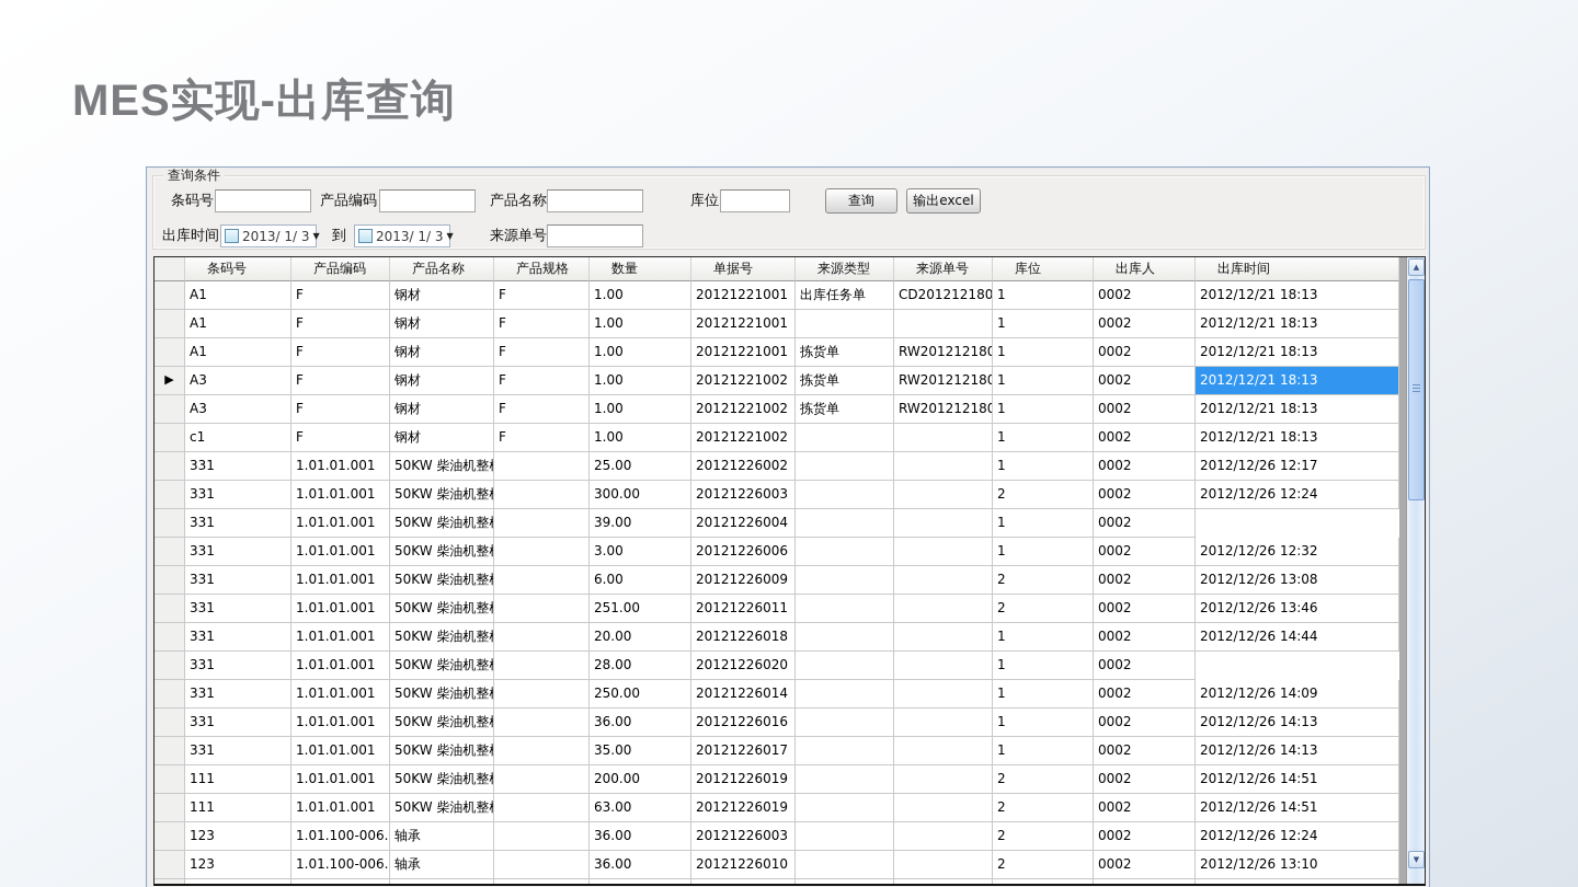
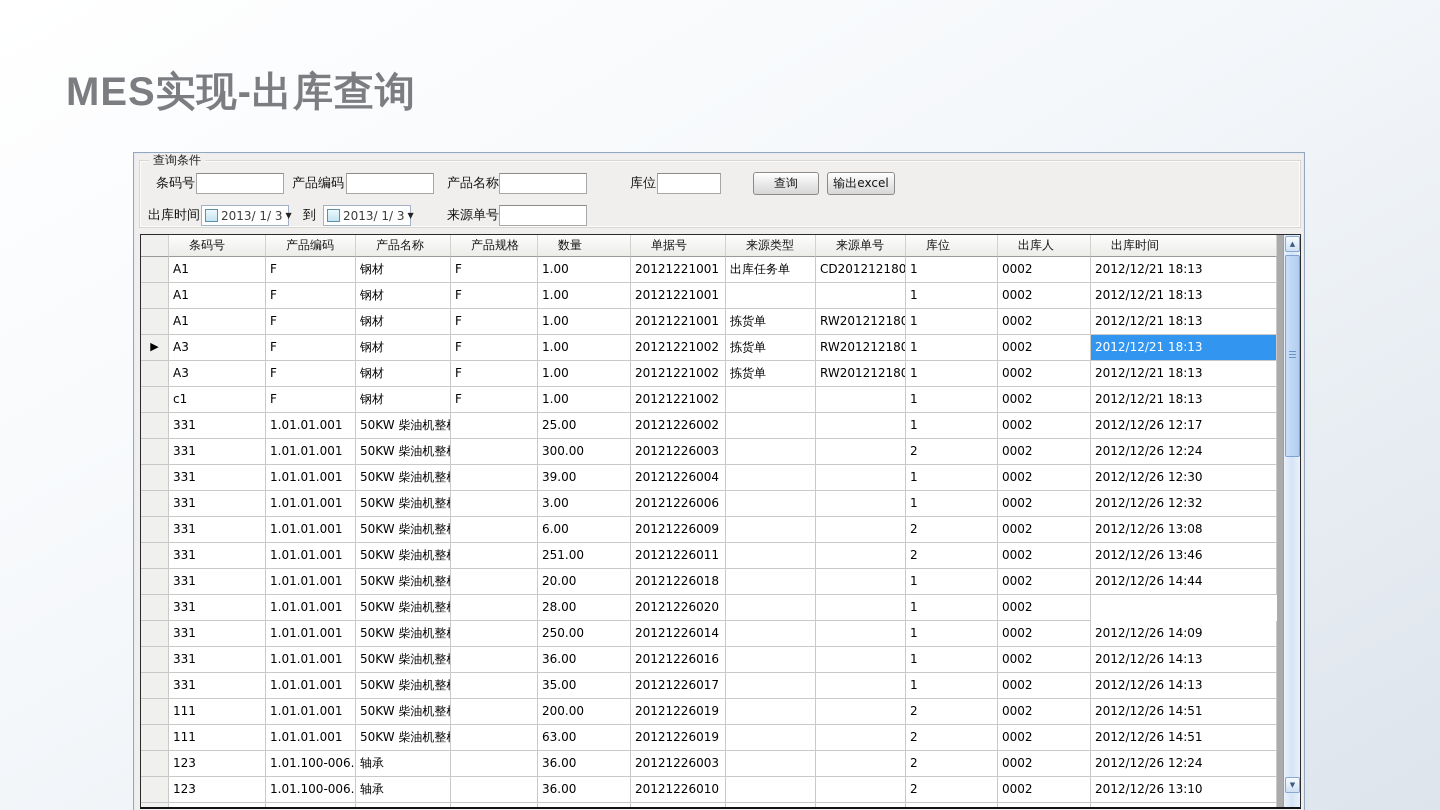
  MES实现-出库查询
  查询条件
  条码号
  产品编码
  产品名称
  库位
  查询
  输出excel
  出库时间
  2013/ 1/ 3
  ▼
  到
  2013/ 1/ 3
  ▼
  来源单号
  条码号
  产品编码
  产品名称
  产品规格
  数量
  单据号
  来源类型
  来源单号
  库位
  出库人
  出库时间
  A1
  F
  钢材
  F
  1.00
  20121221001
  出库任务单
  CD201212180
  1
  0002
  2012/12/21 18:13
  A1
  F
  钢材
  F
  1.00
  20121221001
  1
  0002
  2012/12/21 18:13
  A1
  F
  钢材
  F
  1.00
  20121221001
  拣货单
  RW201212180
  1
  0002
  2012/12/21 18:13
  ▶
  A3
  F
  钢材
  F
  1.00
  20121221002
  拣货单
  RW201212180
  1
  0002
  2012/12/21 18:13
  A3
  F
  钢材
  F
  1.00
  20121221002
  拣货单
  RW201212180
  1
  0002
  2012/12/21 18:13
  c1
  F
  钢材
  F
  1.00
  20121221002
  1
  0002
  2012/12/21 18:13
  331
  1.01.01.001
  50KW 柴油机整
  25.00
  20121226002
  1
  0002
  2012/12/26 12:17
  331
  1.01.01.001
  50KW 柴油机整
  300.00
  20121226003
  2
  0002
  2012/12/26 12:24
  331
  1.01.01.001
  50KW 柴油机整
  39.00
  20121226004
  1
  0002
+ 2012/12/26 12:30
  331
  1.01.01.001
  50KW 柴油机整
  3.00
  20121226006
  1
  0002
  2012/12/26 12:32
  331
  1.01.01.001
  50KW 柴油机整
  6.00
  20121226009
  2
  0002
  2012/12/26 13:08
  331
  1.01.01.001
  50KW 柴油机整
  251.00
  20121226011
  2
  0002
  2012/12/26 13:46
  331
  1.01.01.001
  50KW 柴油机整
  20.00
  20121226018
  1
  0002
  2012/12/26 14:44
  331
  1.01.01.001
  50KW 柴油机整
  28.00
  20121226020
  1
  0002
  331
  1.01.01.001
  50KW 柴油机整
  250.00
  20121226014
  1
  0002
  2012/12/26 14:09
  331
  1.01.01.001
  50KW 柴油机整
  36.00
  20121226016
  1
  0002
  2012/12/26 14:13
  331
  1.01.01.001
  50KW 柴油机整
  35.00
  20121226017
  1
  0002
  2012/12/26 14:13
  111
  1.01.01.001
  50KW 柴油机整
  200.00
  20121226019
  2
  0002
  2012/12/26 14:51
  111
  1.01.01.001
  50KW 柴油机整
  63.00
  20121226019
  2
  0002
  2012/12/26 14:51
  123
  1.01.100-006.
  轴承
  36.00
  20121226003
  2
  0002
  2012/12/26 12:24
  123
  1.01.100-006.
  轴承
  36.00
  20121226010
  2
  0002
  2012/12/26 13:10
  ▲
  ▼
